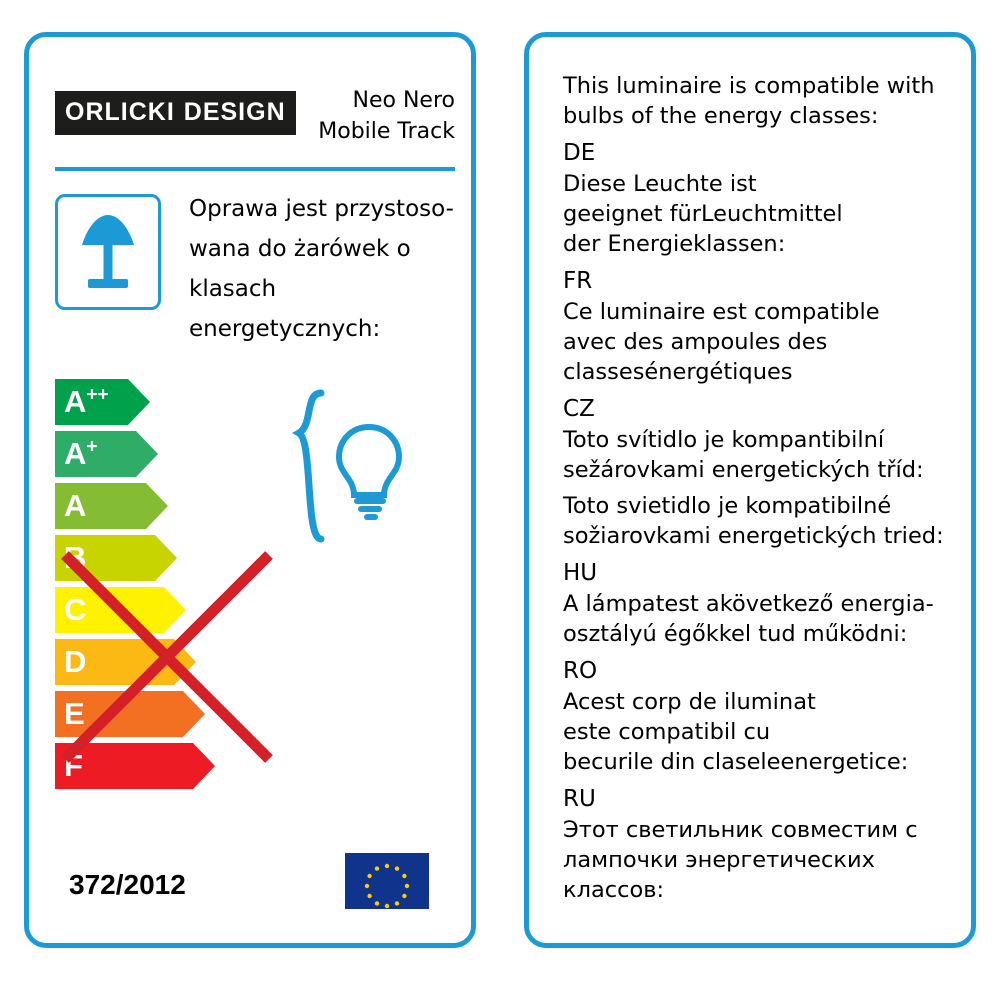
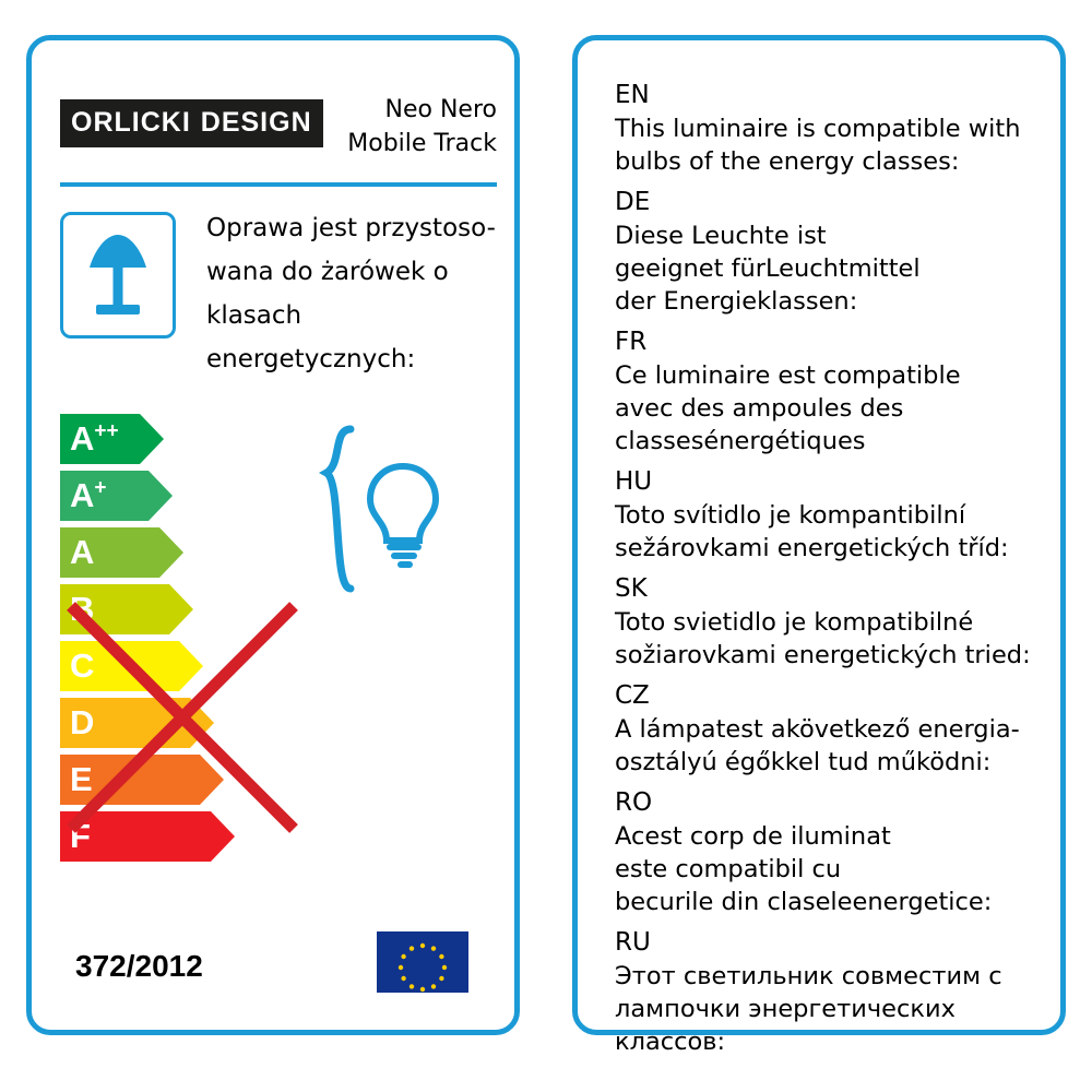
  ORLICKI DESIGN
  Neo Nero
  Mobile Track
  Oprawa jest przystoso-
  wana do żarówek o
  klasach energetycznych:
  A++
  A+
  A
  C
  D
  E
  F
  372/2012
+ EN
  This luminaire is compatible with
  bulbs of the energy classes:
  DE
  Diese Leuchte ist
  geeignet fürLeuchtmittel
  der Energieklassen:
  FR
  Ce luminaire est compatible
  avec des ampoules des
  classesénergétiques
- CZ
+ HU
  Toto svítidlo je kompantibilní
  sežárovkami energetických tříd:
+ SK
  Toto svietidlo je kompatibilné
  sožiarovkami energetických tried:
- HU
+ CZ
  A lámpatest akövetkező energia-
  osztályú égőkkel tud működni:
  RO
  Acest corp de iluminat
  este compatibil cu
  becurile din claseleenergetice:
  RU
  Этот светильник совместим с
  лампочки энергетических
  классов:
